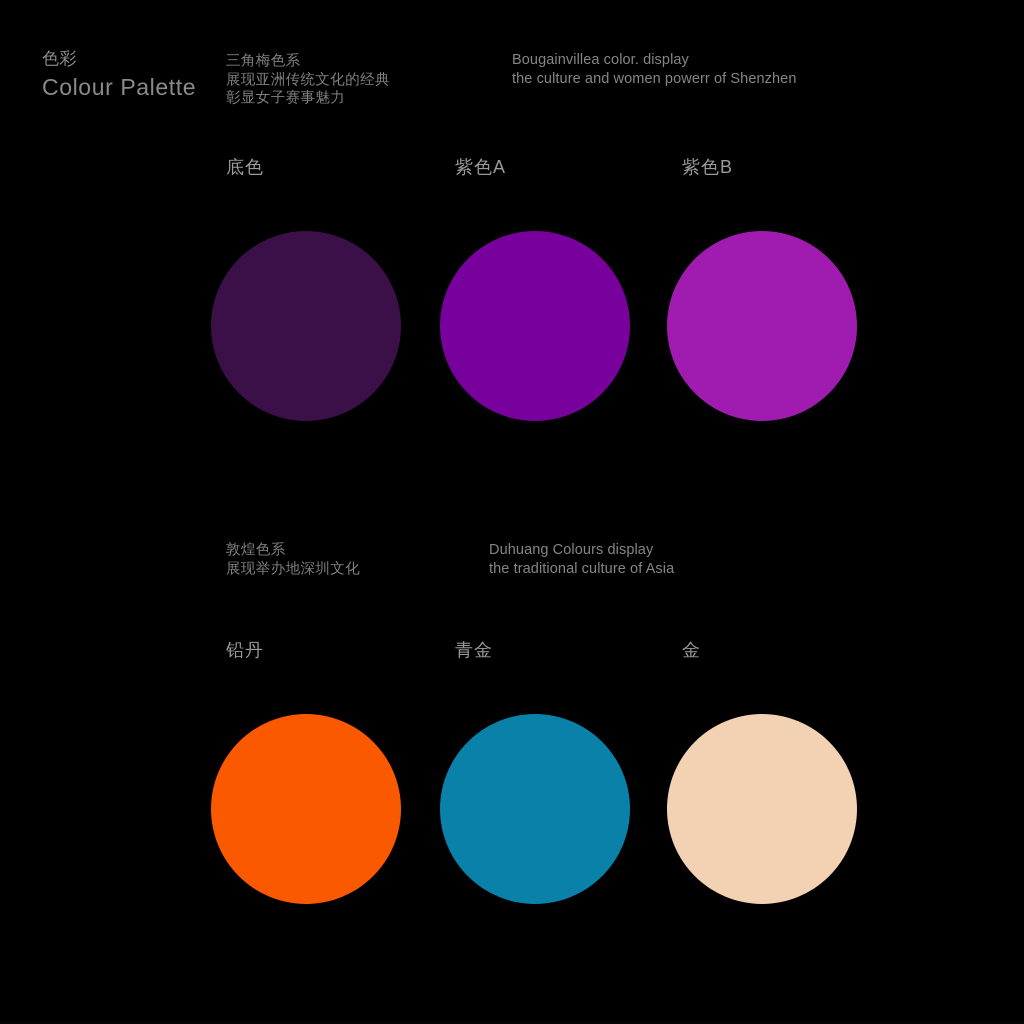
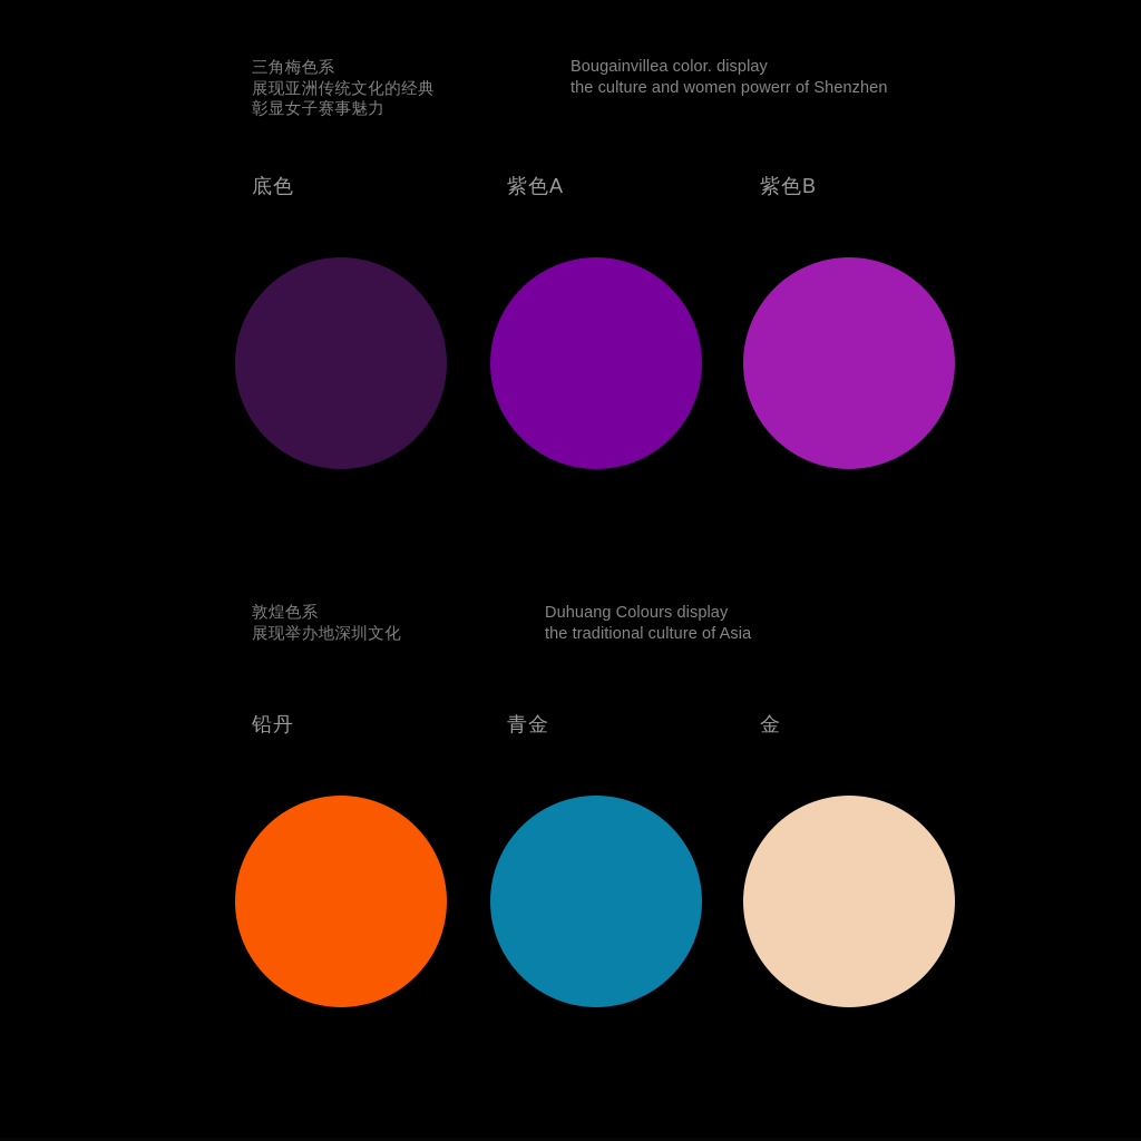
- 色彩
- Colour Palette
  三角梅色系
  展现亚洲传统文化的经典
  彰显女子赛事魅力
  Bougainvillea color. display
  the culture and women powerr of Shenzhen
  底色
  紫色A
  紫色B
  敦煌色系
  展现举办地深圳文化
  Duhuang Colours display
  the traditional culture of Asia
  铅丹
  青金
  金
